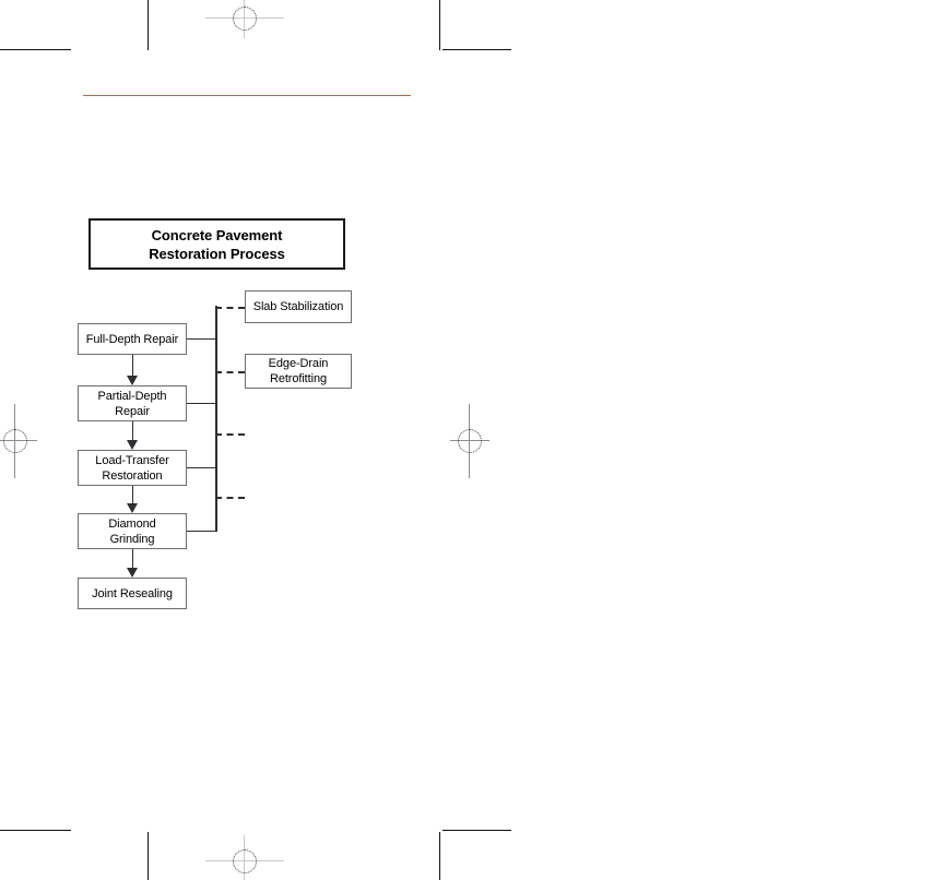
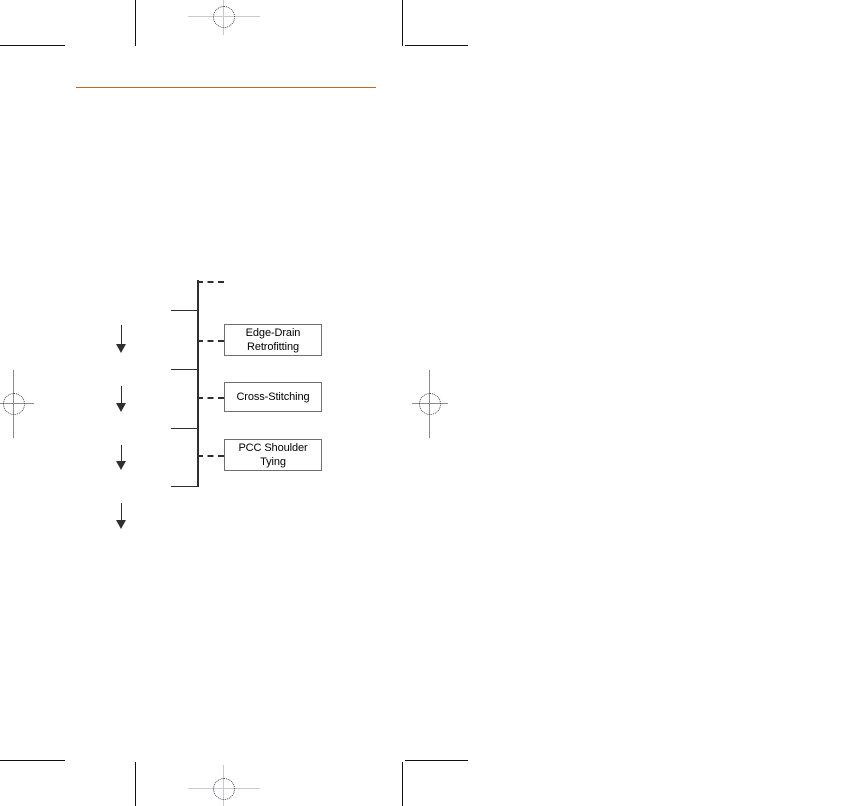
- Concrete Pavement
- Restoration Process
- Full-Depth Repair
- Partial-Depth
- Repair
- Load-Transfer
- Restoration
- Diamond
- Grinding
- Joint Resealing
- Slab Stabilization
  Edge-Drain
  Retrofitting
+ Cross-Stitching
+ PCC Shoulder
+ Tying
